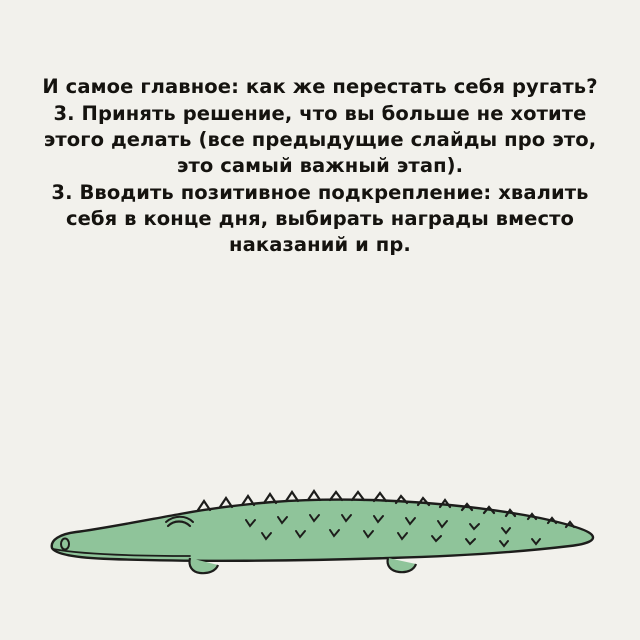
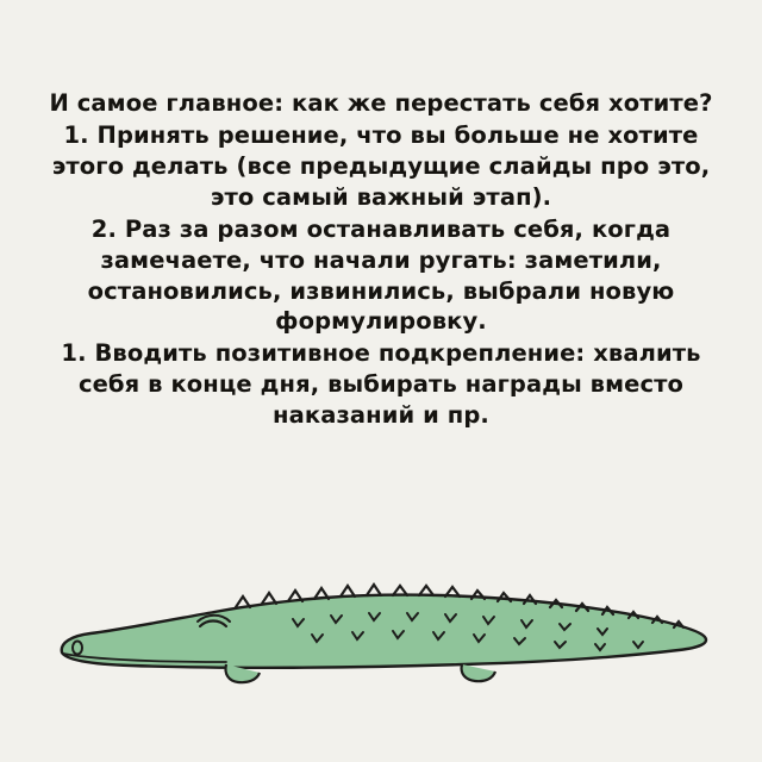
- И самое главное: как же перестать себя ругать?
+ И самое главное: как же перестать себя хотите?
- 3. Принять решение, что вы больше не хотите этого делать (все предыдущие слайды про это, это самый важный этап).
+ 1. Принять решение, что вы больше не хотите этого делать (все предыдущие слайды про это, это самый важный этап).
+ 2. Раз за разом останавливать себя, когда замечаете, что начали ругать: заметили, остановились, извинились, выбрали новую формулировку.
- 3. Вводить позитивное подкрепление: хвалить себя в конце дня, выбирать награды вместо наказаний и пр.
+ 1. Вводить позитивное подкрепление: хвалить себя в конце дня, выбирать награды вместо наказаний и пр.
